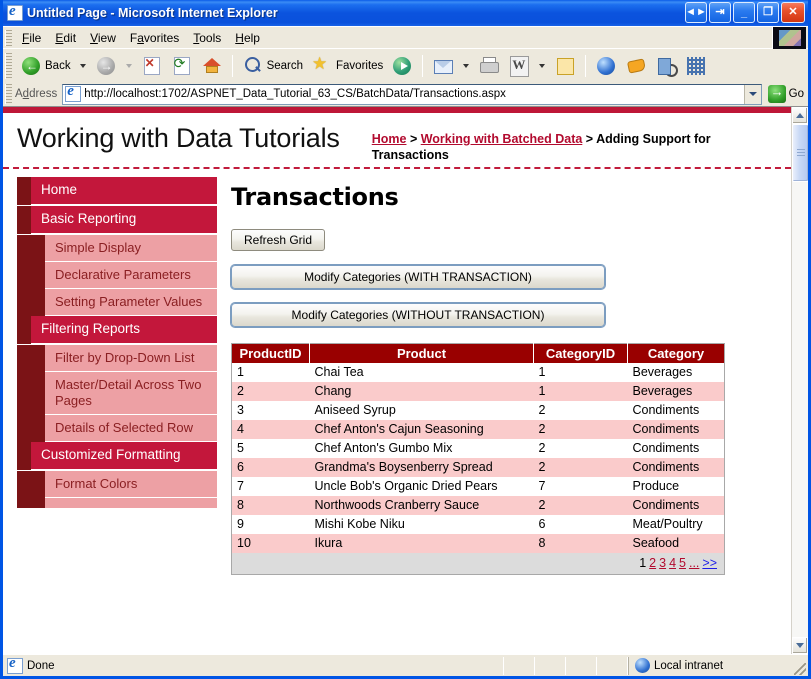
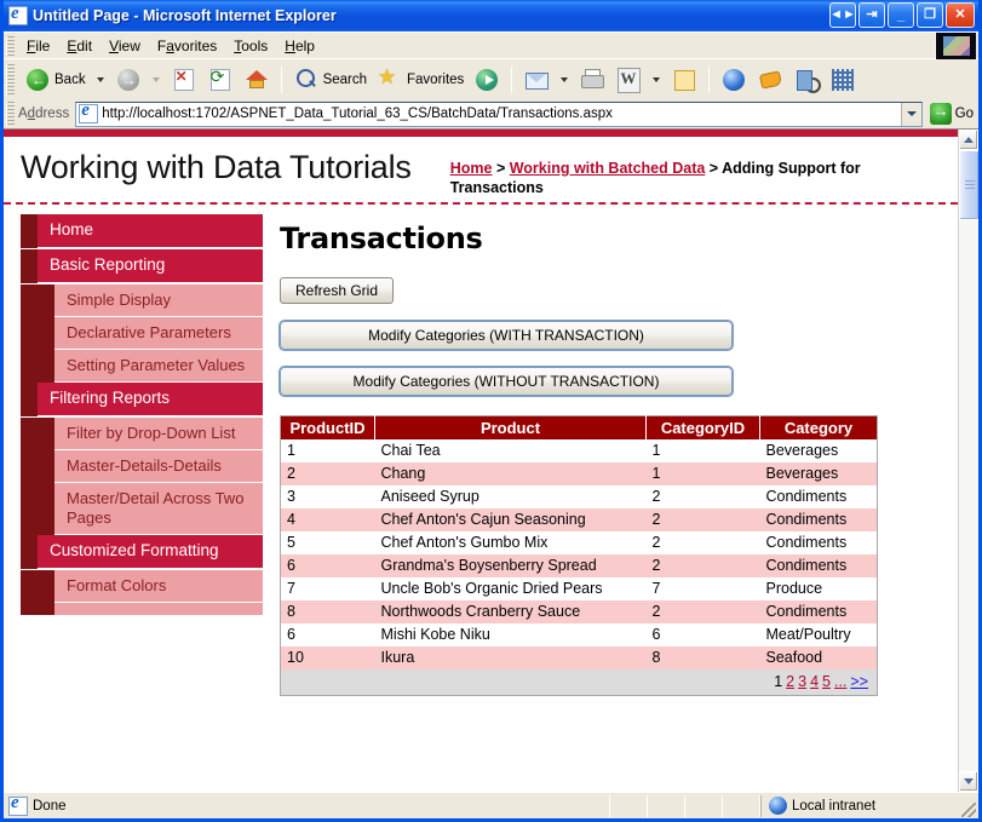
  Untitled Page - Microsoft Internet Explorer
  ◄►
  ⇥
  _
  ❐
  ✕
  File
  Edit
  View
  Favorites
  Tools
  Help
  ←
  Back
  →
  Search
  Favorites
  Address
  http://localhost:1702/ASPNET_Data_Tutorial_63_CS/BatchData/Transactions.aspx
  Go
  Working with Data Tutorials
  Home > Working with Batched Data > Adding Support for Transactions
  Home
  Basic Reporting
  Simple Display
  Declarative Parameters
  Setting Parameter Values
  Filtering Reports
  Filter by Drop-Down List
+ Master-Details-Details
  Master/Detail Across Two Pages
- Details of Selected Row
  Customized Formatting
  Format Colors
  Transactions
  Refresh Grid
  Modify Categories (WITH TRANSACTION)
  Modify Categories (WITHOUT TRANSACTION)
  ProductID	Product	CategoryID	Category
  1	Chai Tea	1	Beverages
  2	Chang	1	Beverages
  3	Aniseed Syrup	2	Condiments
  4	Chef Anton's Cajun Seasoning	2	Condiments
  5	Chef Anton's Gumbo Mix	2	Condiments
  6	Grandma's Boysenberry Spread	2	Condiments
  7	Uncle Bob's Organic Dried Pears	7	Produce
  8	Northwoods Cranberry Sauce	2	Condiments
- 9	Mishi Kobe Niku	6	Meat/Poultry
+ 6	Mishi Kobe Niku	6	Meat/Poultry
  10	Ikura	8	Seafood
  1 2 3 4 5 ... >>
  Done
  Local intranet
